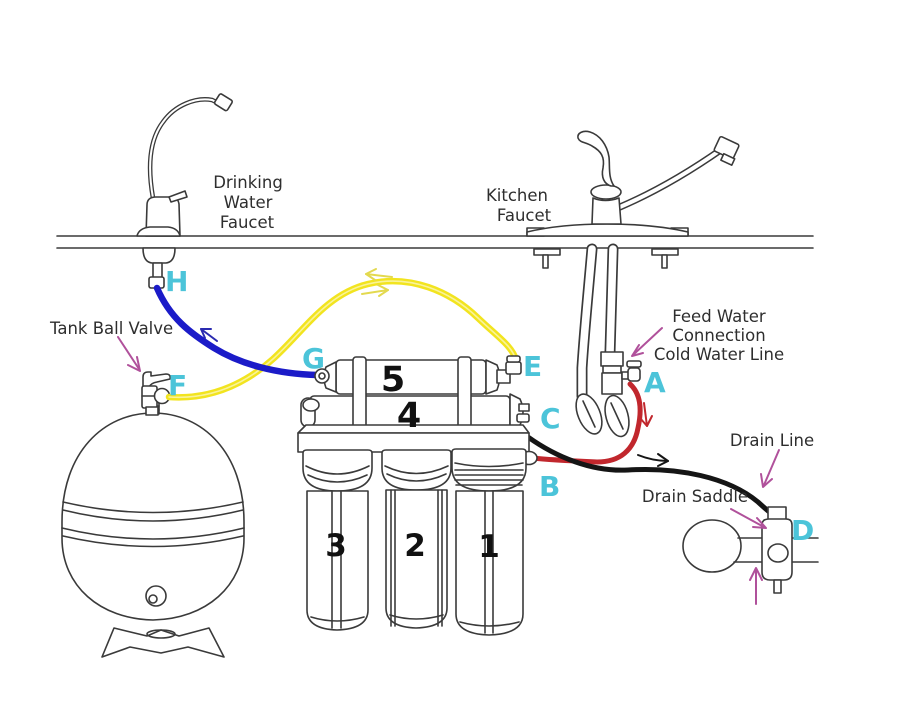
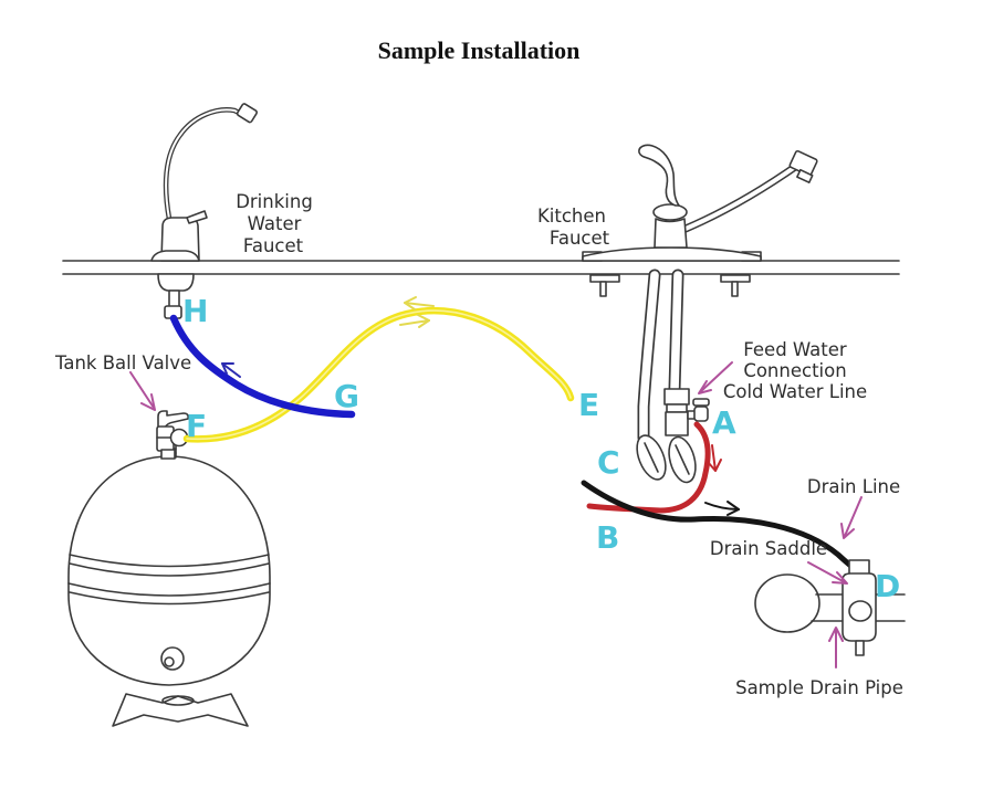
- 5
- 4
- 3
- 2
- 1
  H
  F
  G
  E
  A
  C
  B
  D
  Drinking
  Water
  Faucet
  Kitchen
  Faucet
  Tank Ball Valve
  Feed Water
  Connection
  Cold Water Line
  Drain Line
  Drain Saddle
+ Sample Drain Pipe
+ Sample Installation
